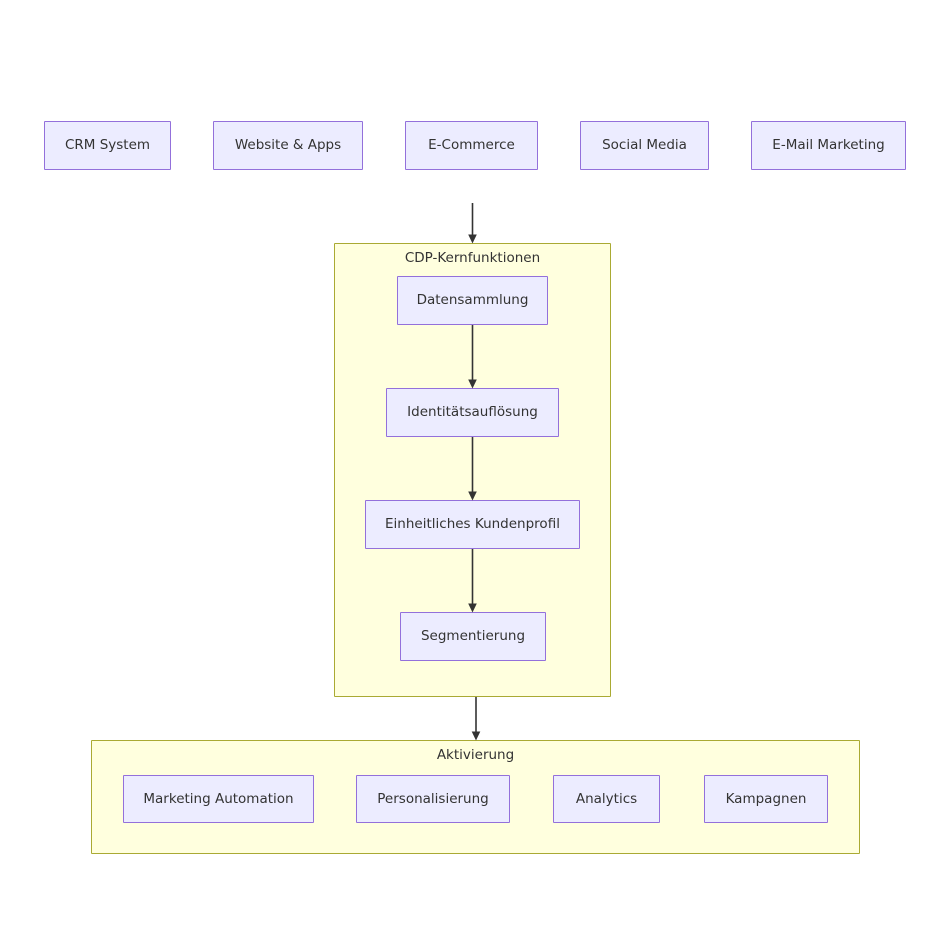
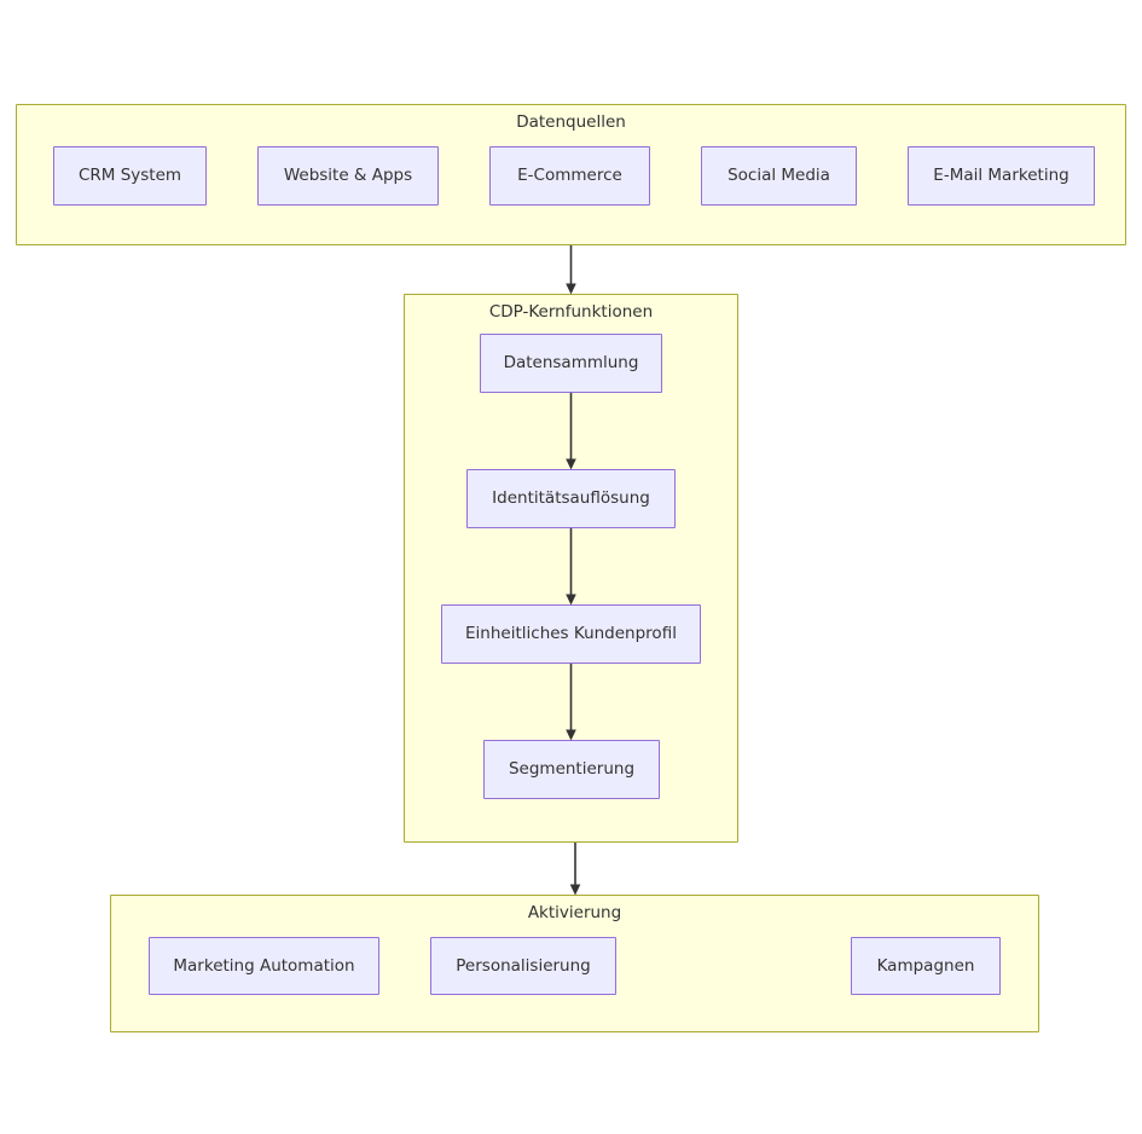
+ Datenquellen
  CRM System
  Website & Apps
  E-Commerce
  Social Media
  E-Mail Marketing
  CDP-Kernfunktionen
  Datensammlung
  Identitätsauflösung
  Einheitliches Kundenprofil
  Segmentierung
  Aktivierung
  Marketing Automation
  Personalisierung
- Analytics
  Kampagnen
